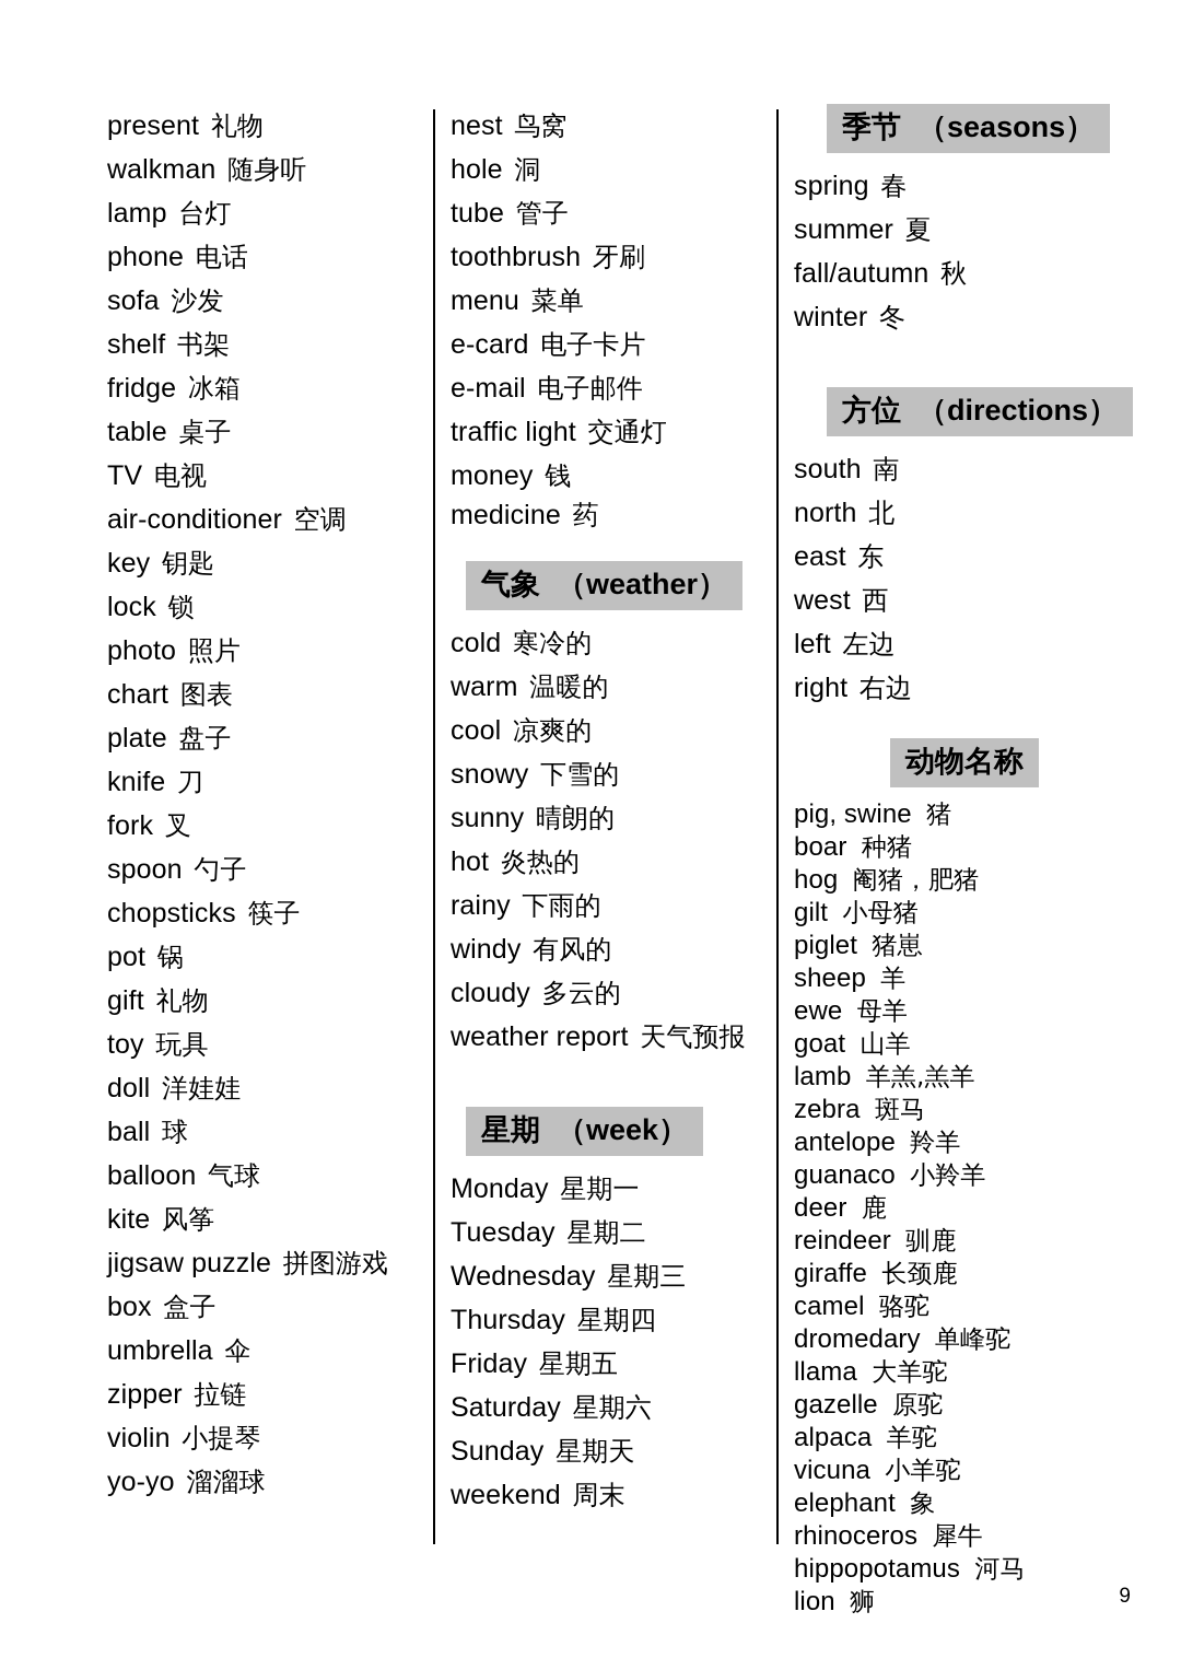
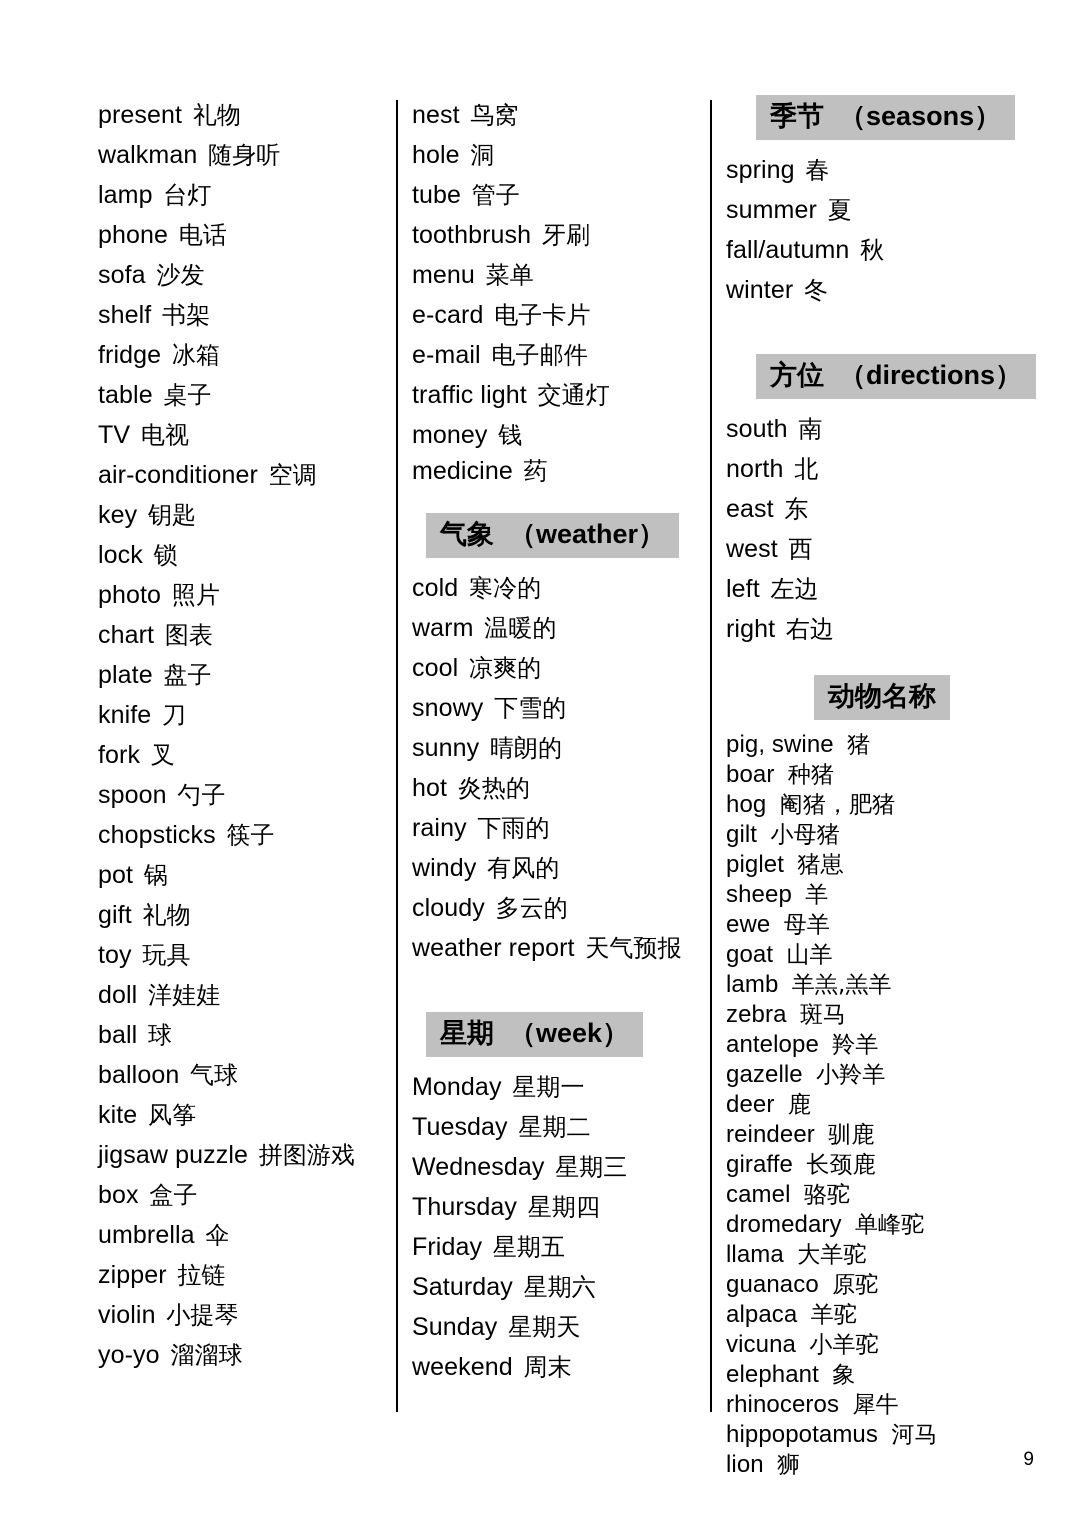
  present 礼物
  walkman 随身听
  lamp 台灯
  phone 电话
  sofa 沙发
  shelf 书架
  fridge 冰箱
  table 桌子
  TV 电视
  air-conditioner 空调
  key 钥匙
  lock 锁
  photo 照片
  chart 图表
  plate 盘子
  knife 刀
  fork 叉
  spoon 勺子
  chopsticks 筷子
  pot 锅
  gift 礼物
  toy 玩具
  doll 洋娃娃
  ball 球
  balloon 气球
  kite 风筝
  jigsaw puzzle 拼图游戏
  box 盒子
  umbrella 伞
  zipper 拉链
  violin 小提琴
  yo-yo 溜溜球
  nest 鸟窝
  hole 洞
  tube 管子
  toothbrush 牙刷
  menu 菜单
  e-card 电子卡片
  e-mail 电子邮件
  traffic light 交通灯
  money 钱
  medicine 药
  气象 （weather）
  cold 寒冷的
  warm 温暖的
  cool 凉爽的
  snowy 下雪的
  sunny 晴朗的
  hot 炎热的
  rainy 下雨的
  windy 有风的
  cloudy 多云的
  weather report 天气预报
  星期 （week）
  Monday 星期一
  Tuesday 星期二
  Wednesday 星期三
  Thursday 星期四
  Friday 星期五
  Saturday 星期六
  Sunday 星期天
  weekend 周末
  季节 （seasons）
  spring 春
  summer 夏
  fall/autumn 秋
  winter 冬
  方位 （directions）
  south 南
  north 北
  east 东
  west 西
  left 左边
  right 右边
  动物名称
  pig, swine 猪
  boar 种猪
  hog 阉猪，肥猪
  gilt 小母猪
  piglet 猪崽
  sheep 羊
  ewe 母羊
  goat 山羊
  lamb 羊羔,羔羊
  zebra 斑马
  antelope 羚羊
- guanaco 小羚羊
+ gazelle 小羚羊
  deer 鹿
  reindeer 驯鹿
  giraffe 长颈鹿
  camel 骆驼
  dromedary 单峰驼
  llama 大羊驼
- gazelle 原驼
+ guanaco 原驼
  alpaca 羊驼
  vicuna 小羊驼
  elephant 象
  rhinoceros 犀牛
  hippopotamus 河马
  lion 狮
  9
